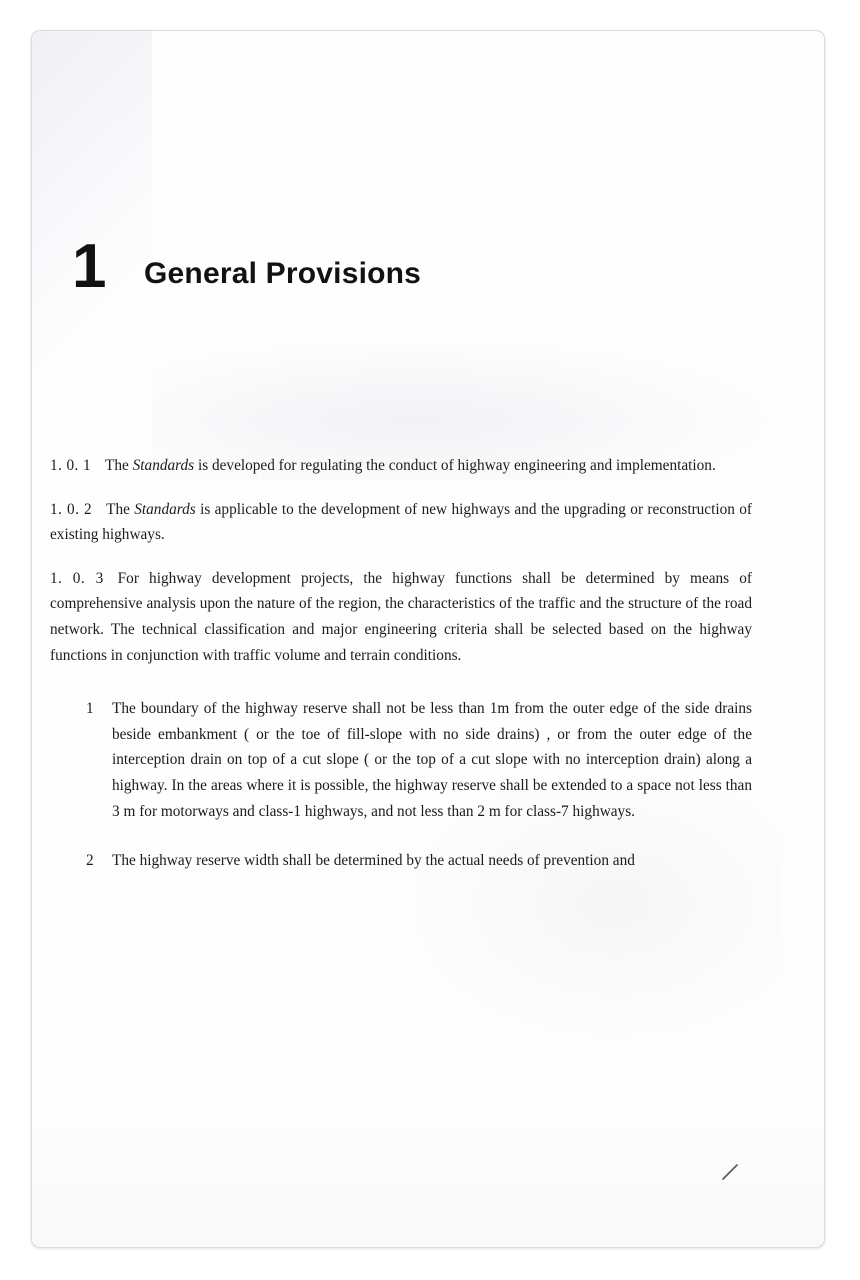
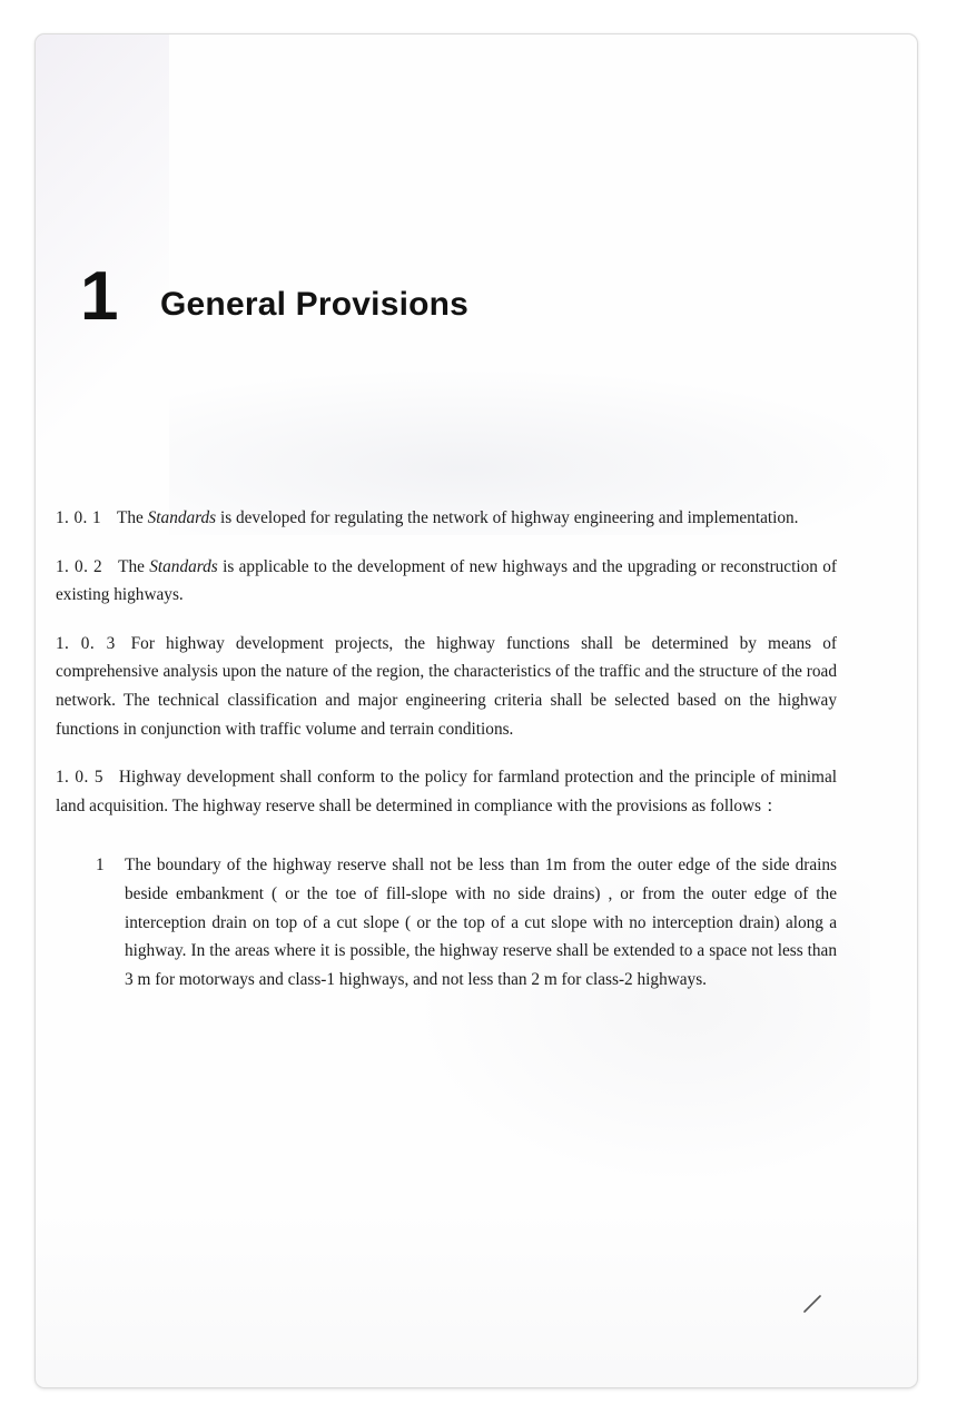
  1
  General Provisions
- 1. 0. 1 The Standards is developed for regulating the conduct of highway engineering and implementation.
+ 1. 0. 1 The Standards is developed for regulating the network of highway engineering and implementation.
  1. 0. 2 The Standards is applicable to the development of new highways and the upgrading or reconstruction of existing highways.
  1. 0. 3 For highway development projects, the highway functions shall be determined by means of comprehensive analysis upon the nature of the region, the characteristics of the traffic and the structure of the road network. The technical classification and major engineering criteria shall be selected based on the highway functions in conjunction with traffic volume and terrain conditions.
+ 1. 0. 5 Highway development shall conform to the policy for farmland protection and the principle of minimal land acquisition. The highway reserve shall be determined in compliance with the provisions as follows：
  1
- The boundary of the highway reserve shall not be less than 1m from the outer edge of the side drains beside embankment ( or the toe of fill-slope with no side drains) , or from the outer edge of the interception drain on top of a cut slope ( or the top of a cut slope with no interception drain) along a highway. In the areas where it is possible, the highway reserve shall be extended to a space not less than 3 m for motorways and class-1 highways, and not less than 2 m for class-7 highways.
+ The boundary of the highway reserve shall not be less than 1m from the outer edge of the side drains beside embankment ( or the toe of fill-slope with no side drains) , or from the outer edge of the interception drain on top of a cut slope ( or the top of a cut slope with no interception drain) along a highway. In the areas where it is possible, the highway reserve shall be extended to a space not less than 3 m for motorways and class-1 highways, and not less than 2 m for class-2 highways.
- 2
- The highway reserve width shall be determined by the actual needs of prevention and
